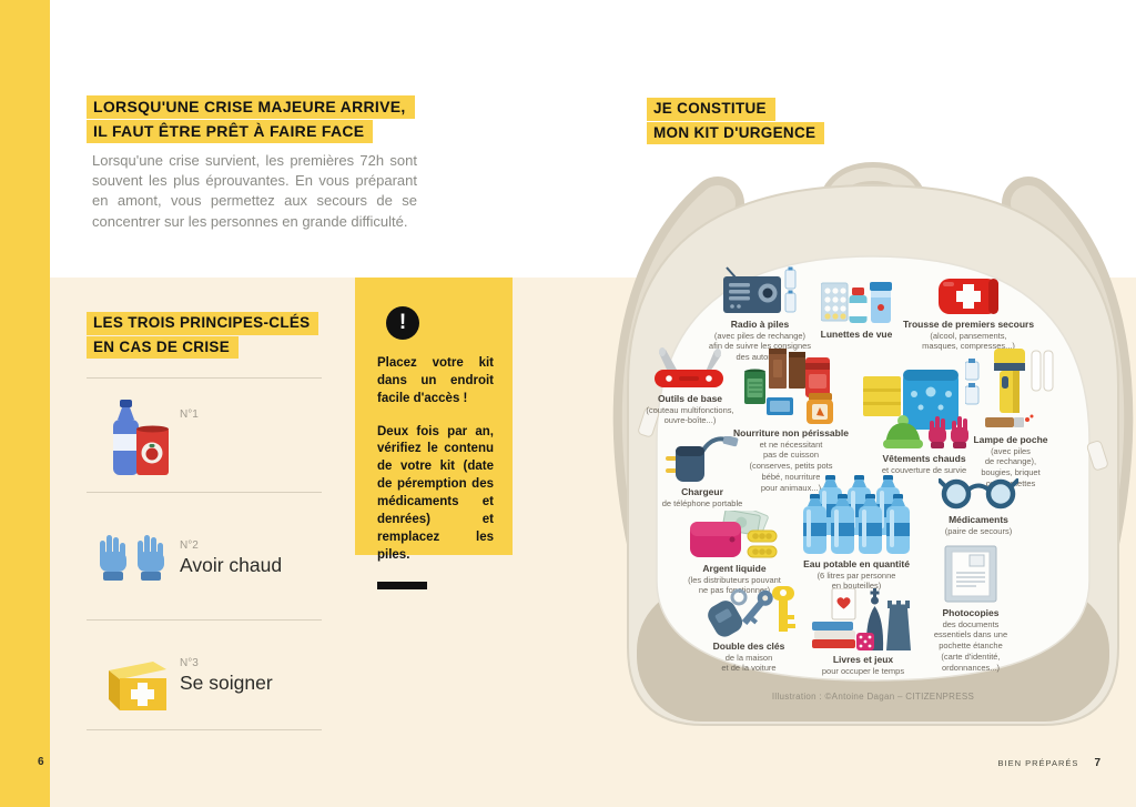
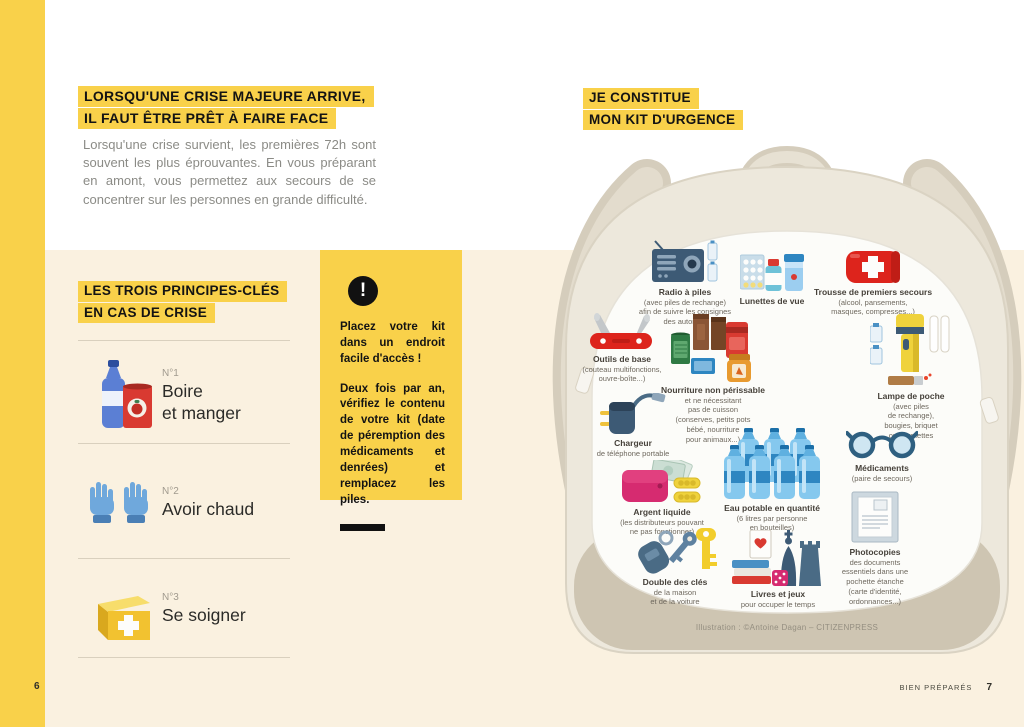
  LORSQU'UNE CRISE MAJEURE ARRIVE,
  IL FAUT ÊTRE PRÊT À FAIRE FACE
  Lorsqu'une crise survient, les premières 72h sont souvent les plus éprouvantes. En vous préparant en amont, vous permettez aux secours de se concentrer sur les personnes en grande difficulté.
  LES TROIS PRINCIPES-CLÉS
  EN CAS DE CRISE
  N°1
+ Boire
+ et manger
  N°2
  Avoir chaud
  N°3
  Se soigner
  !
  Placez votre kit dans un endroit facile d'accès !
  Deux fois par an, vérifiez le contenu de votre kit (date de péremption des médicaments et denrées) et remplacez les piles.
  6
  JE CONSTITUE
  MON KIT D'URGENCE
  Radio à piles
  (avec piles de rechange)
  afin de suivre les consignes
  Lunettes de vue
  Trousse de premiers secours
  (alcool, pansements,
  masques, compresses...)
  Outils de base
  (couteau multifonctions,
  ouvre-boîte...)
  Nourriture non périssable
  et ne nécessitant
  pas de cuisson
  (conserves, petits pots
  bébé, nourriture
  pour animaux...)
- Vêtements chauds
- et couverture de survie
  Lampe de poche
  (avec piles
  de rechange),
  bougies, briquet
  Chargeur
  de téléphone portable
  Médicaments
  (paire de secours)
  Argent liquide
  (les distributeurs pouvant
  ne pas foionne)
  Eau potable en quantité
  (6 litres par personne
  en bouteilles)
  Double des clés
  de la maison
  et de la voiture
  Livres et jeux
  pour occuper le temps
  Photocopies
  des documents
  essentiels dans une
  pochette étanche
  (carte d'identité,
  ordonnances...)
  Illustration : ©Antoine Dagan – CITIZENPRESS
  BIEN PRÉPARÉS
  7
